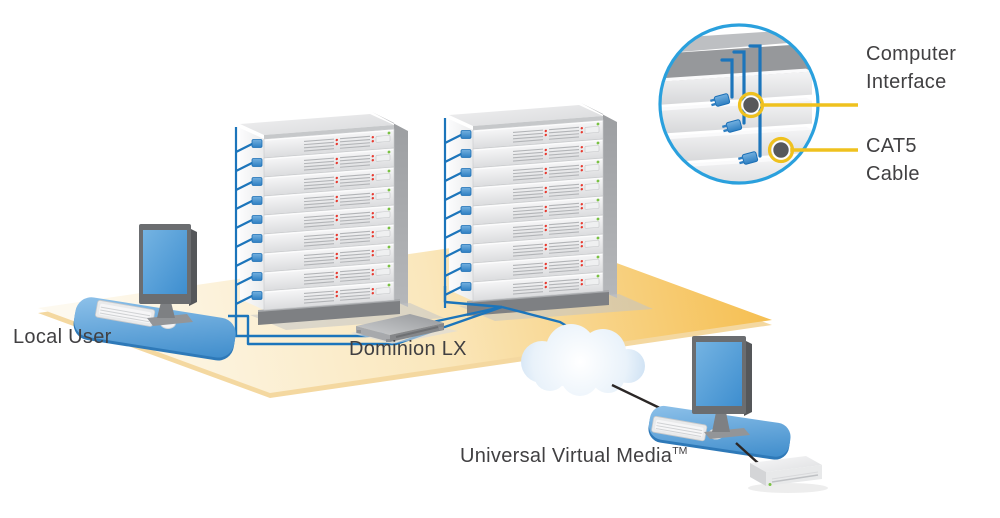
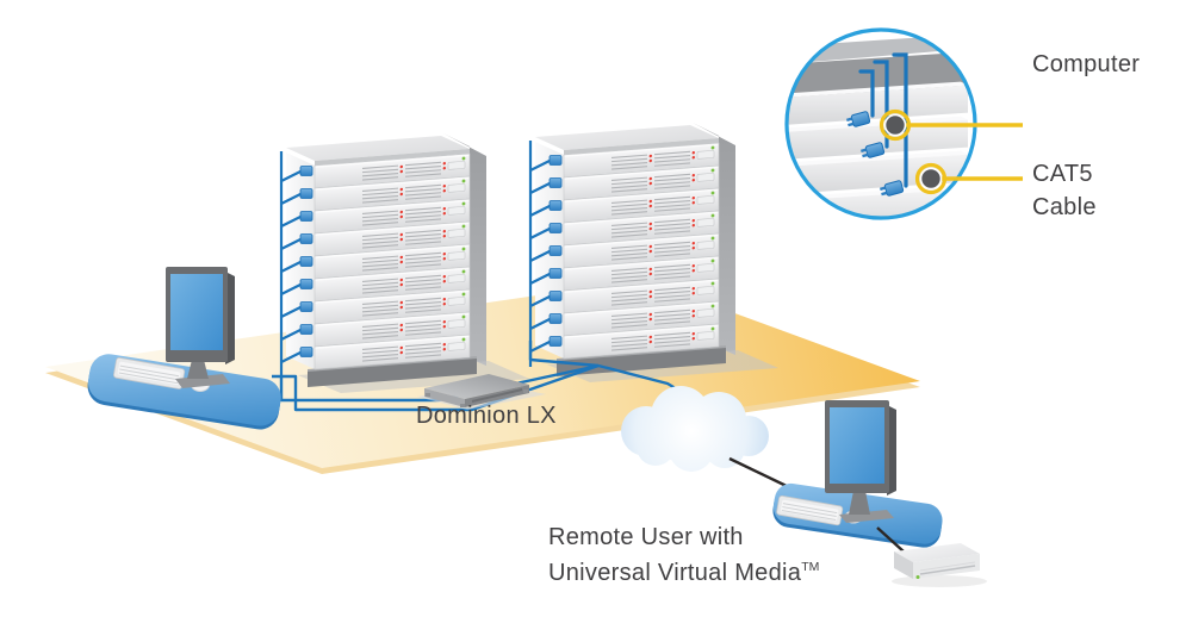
- Local User
  Dominion LX
+ Remote User with
  Universal Virtual MediaTM
  Computer
- Interface
  CAT5
  Cable
